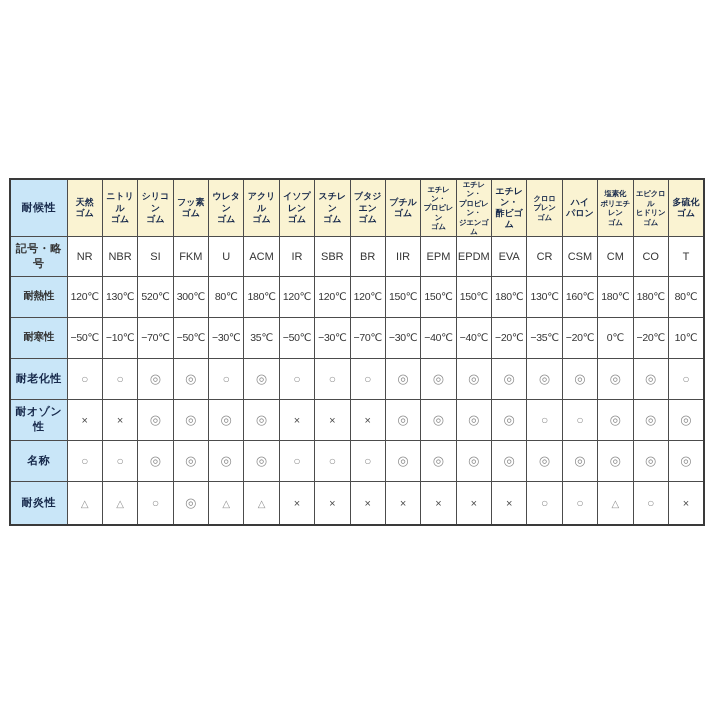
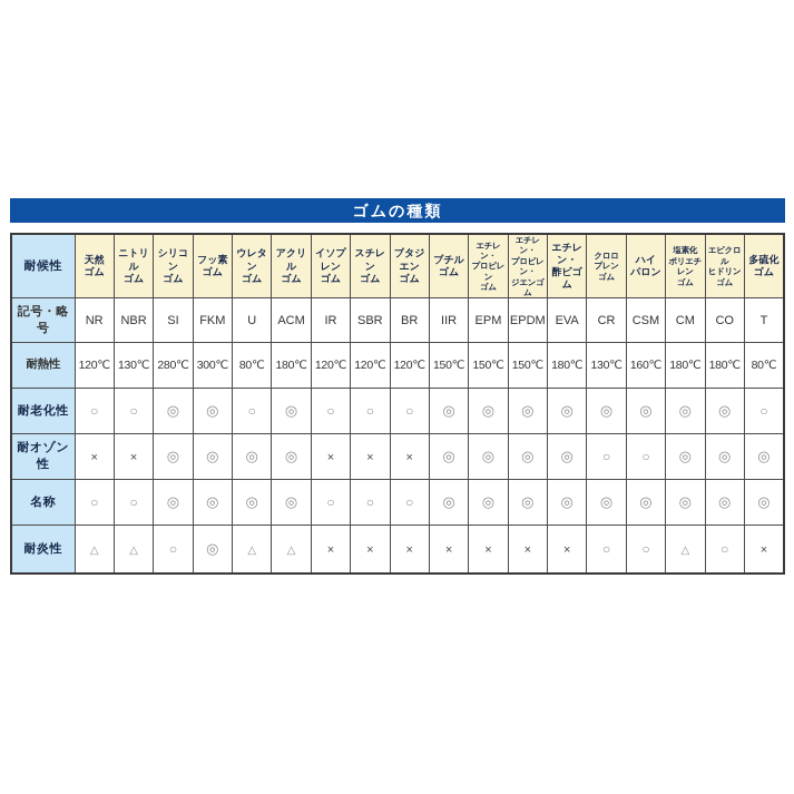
+ ゴムの種類
  耐候性	天然 ゴム	ニトリル ゴム	シリコン ゴム	フッ素 ゴム	ウレタン ゴム	アクリル ゴム	イソプレン ゴム	スチレン ゴム	ブタジエン ゴム	ブチル ゴム	エチレン・ プロピレン ゴム	エチレン・ プロピレン・ ジエンゴム	エチレン・ 酢ビゴム	クロロ プレン ゴム	ハイ パロン	塩素化 ポリエチレン ゴム	エピクロル ヒドリン ゴム	多硫化 ゴム
  記号・略号	NR	NBR	SI	FKM	U	ACM	IR	SBR	BR	IIR	EPM	EPDM	EVA	CR	CSM	CM	CO	T
- 耐熱性	120℃	130℃	520℃	300℃	80℃	180℃	120℃	120℃	120℃	150℃	150℃	150℃	180℃	130℃	160℃	180℃	180℃	80℃
+ 耐熱性	120℃	130℃	280℃	300℃	80℃	180℃	120℃	120℃	120℃	150℃	150℃	150℃	180℃	130℃	160℃	180℃	180℃	80℃
- 耐寒性	−50℃	−10℃	−70℃	−50℃	−30℃	35℃	−50℃	−30℃	−70℃	−30℃	−40℃	−40℃	−20℃	−35℃	−20℃	0℃	−20℃	10℃
  耐老化性	○	○	◎	◎	○	◎	○	○	○	◎	◎	◎	◎	◎	◎	◎	◎	○
  耐オゾン性	×	×	◎	◎	◎	◎	×	×	×	◎	◎	◎	◎	○	○	◎	◎	◎
  名称	○	○	◎	◎	◎	◎	○	○	○	◎	◎	◎	◎	◎	◎	◎	◎	◎
  耐炎性	△	△	○	◎	△	△	×	×	×	×	×	×	×	○	○	△	○	×
